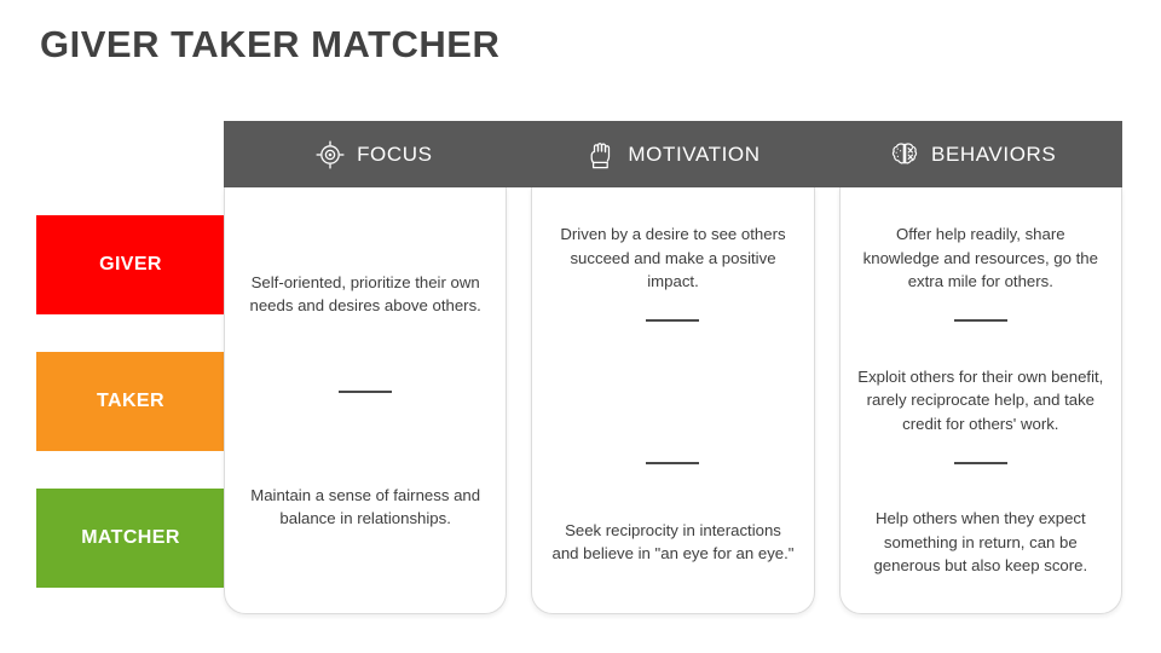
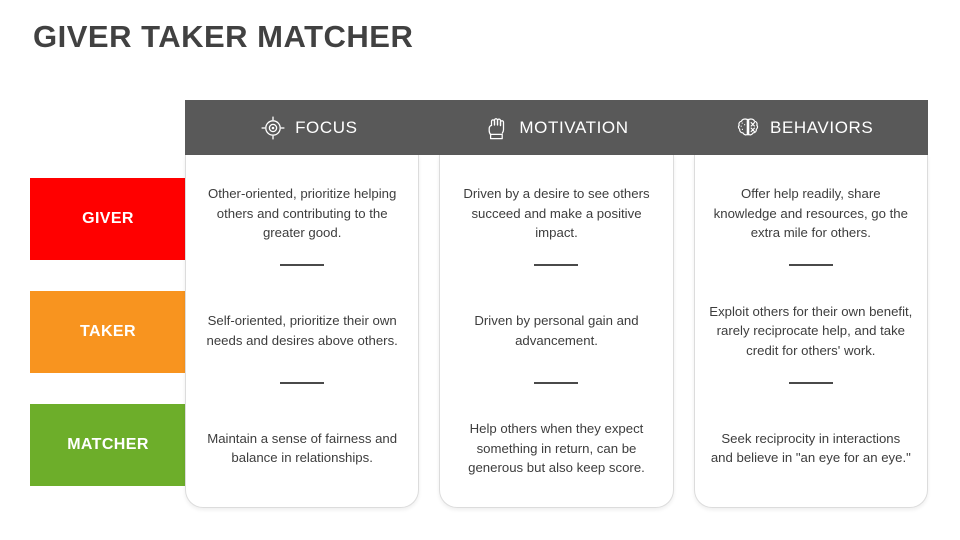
  GIVER TAKER MATCHER
  GIVER
  TAKER
  MATCHER
  FOCUS
  MOTIVATION
  BEHAVIORS
+ Other-oriented, prioritize helping others and contributing to the greater good.
  Self-oriented, prioritize their own needs and desires above others.
  Maintain a sense of fairness and balance in relationships.
  Driven by a desire to see others succeed and make a positive impact.
+ Driven by personal gain and advancement.
- Seek reciprocity in interactions and believe in "an eye for an eye."
+ Help others when they expect something in return, can be generous but also keep score.
  Offer help readily, share knowledge and resources, go the extra mile for others.
  Exploit others for their own benefit, rarely reciprocate help, and take credit for others' work.
- Help others when they expect something in return, can be generous but also keep score.
+ Seek reciprocity in interactions and believe in "an eye for an eye."
